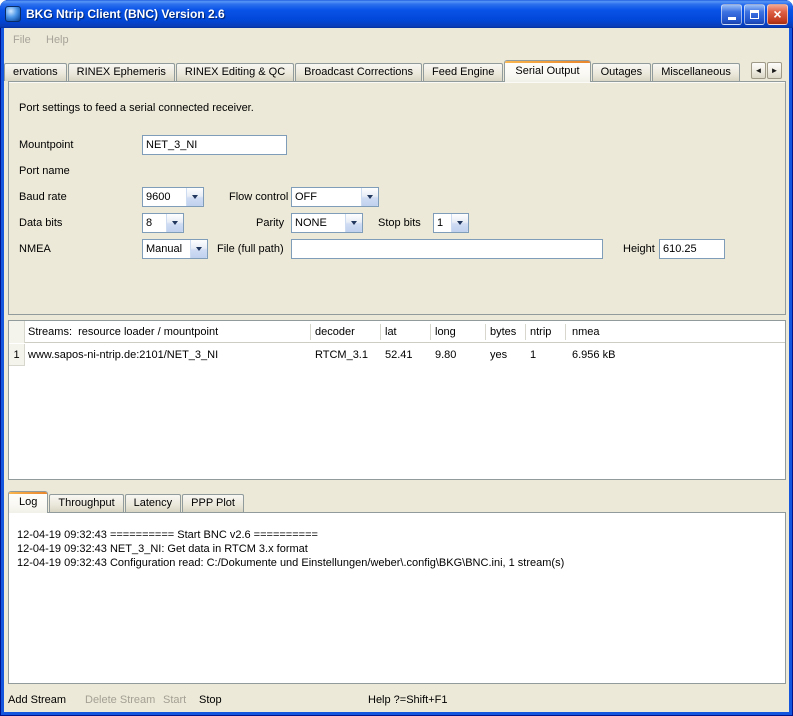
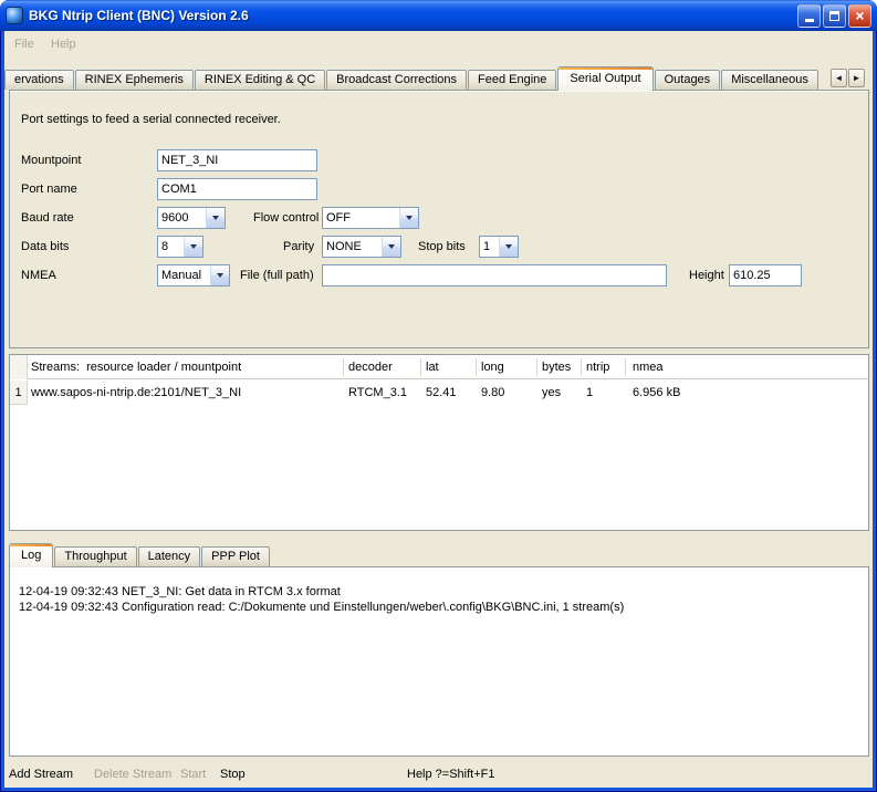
  BKG Ntrip Client (BNC) Version 2.6
  ×
  File
  Help
  ervations
  RINEX Ephemeris
  RINEX Editing & QC
  Broadcast Corrections
  Feed Engine
  Serial Output
  Outages
  Miscellaneous
  ◄
  ►
  Port settings to feed a serial connected receiver.
  Mountpoint
  NET_3_NI
  Port name
+ COM1
  Baud rate
  9600
  Flow control
  OFF
  Data bits
  8
  Parity
  NONE
  Stop bits
  1
  NMEA
  Manual
  File (full path)
  Height
  610.25
  Streams: resource loader / mountpoint
  decoder
  lat
  long
  bytes
  ntrip
  nmea
  1
  www.sapos-ni-ntrip.de:2101/NET_3_NI
  RTCM_3.1
  52.41
  9.80
  yes
  1
  6.956 kB
  Log
  Throughput
  Latency
  PPP Plot
- 12-04-19 09:32:43 ========== Start BNC v2.6 ==========
  12-04-19 09:32:43 NET_3_NI: Get data in RTCM 3.x format
  12-04-19 09:32:43 Configuration read: C:/Dokumente und Einstellungen/weber\.config\BKG\BNC.ini, 1 stream(s)
  Add Stream
  Delete Stream
  Start
  Stop
  Help ?=Shift+F1
